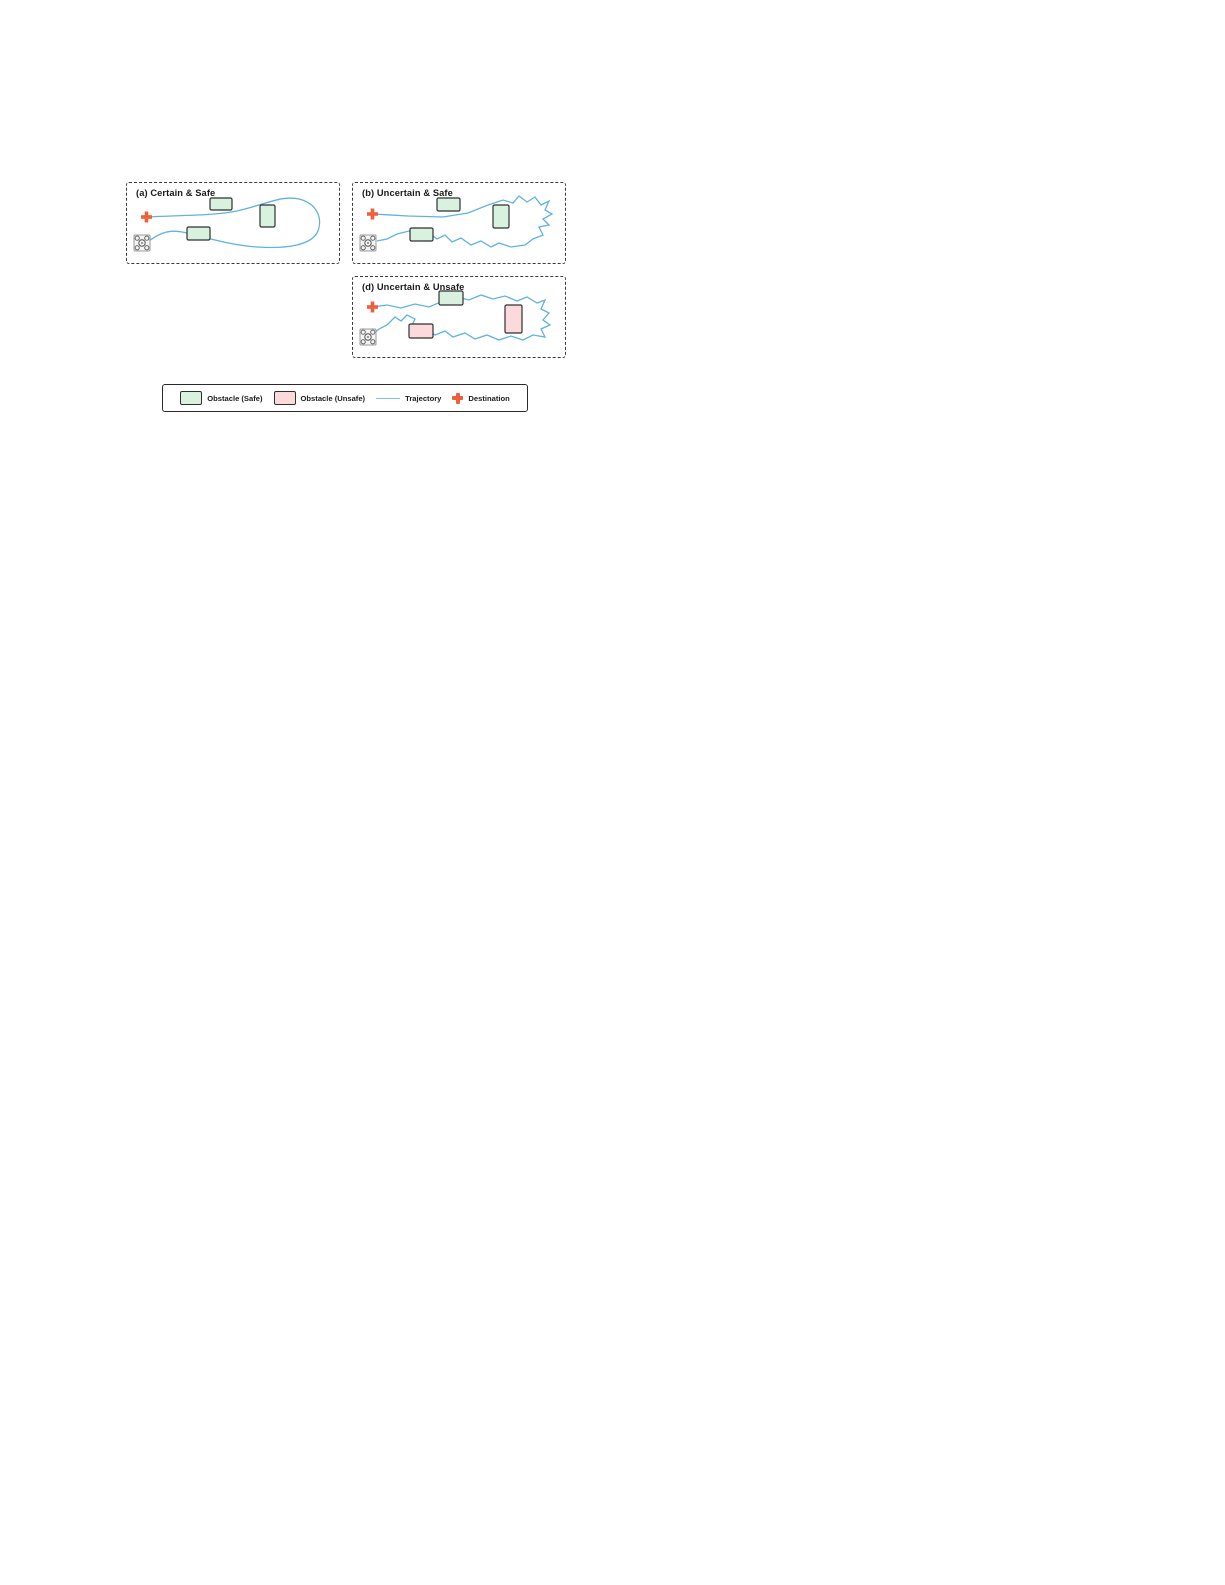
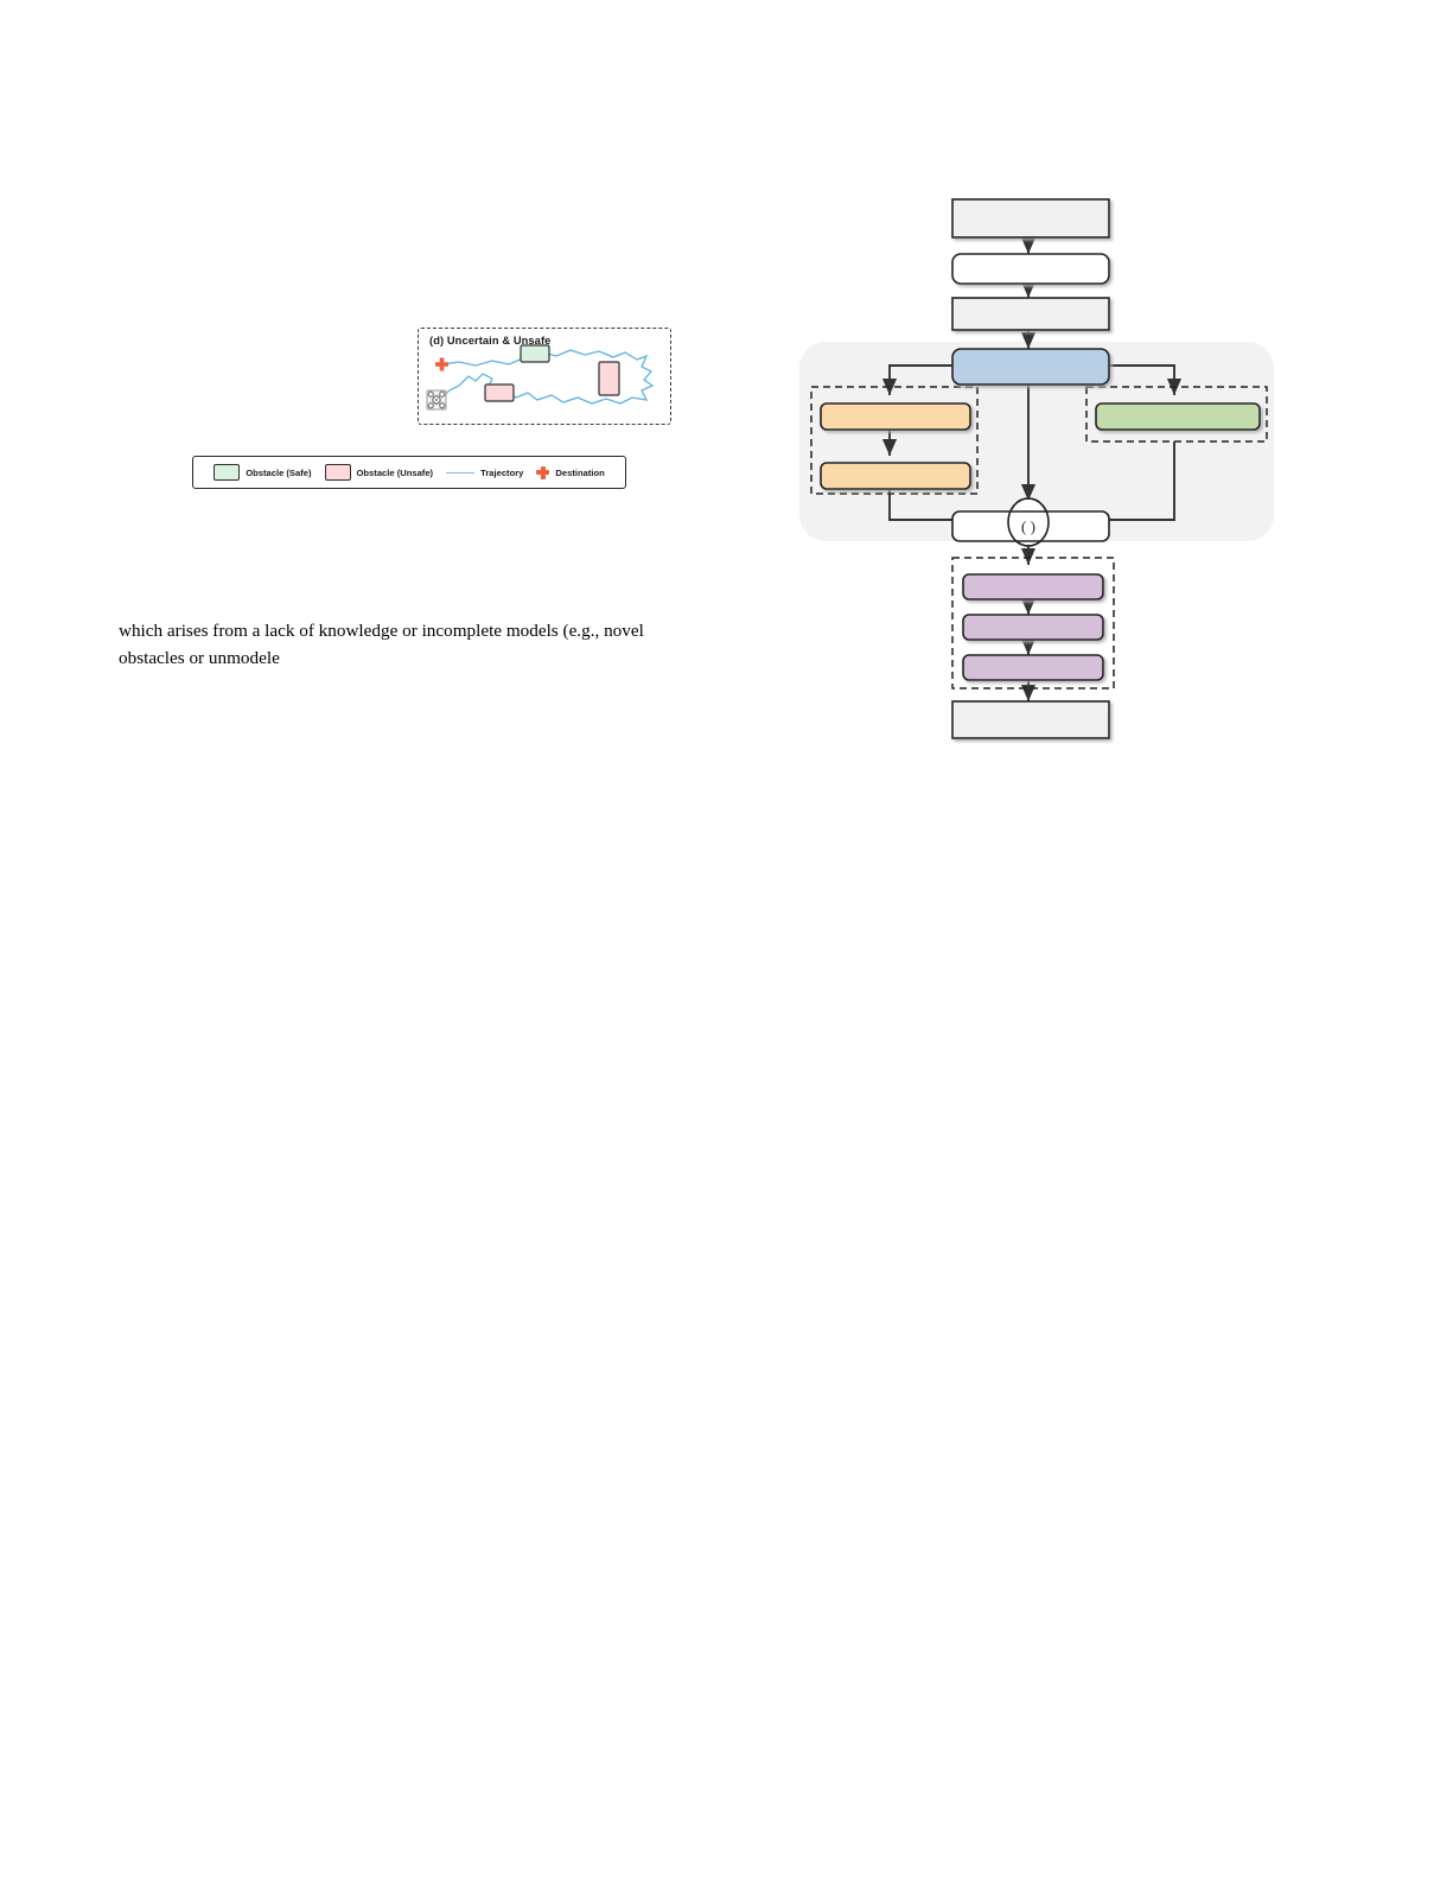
- (a) Certain & Safe
- (b) Uncertain & Safe
  (d) Uncertain & Unsafe
  Obstacle (Safe)
  Obstacle (Unsafe)
  Trajectory
  Destination
+ which arises from a lack of knowledge or incomplete models (e.g., novel obstacles or unmodele
+ ( )
